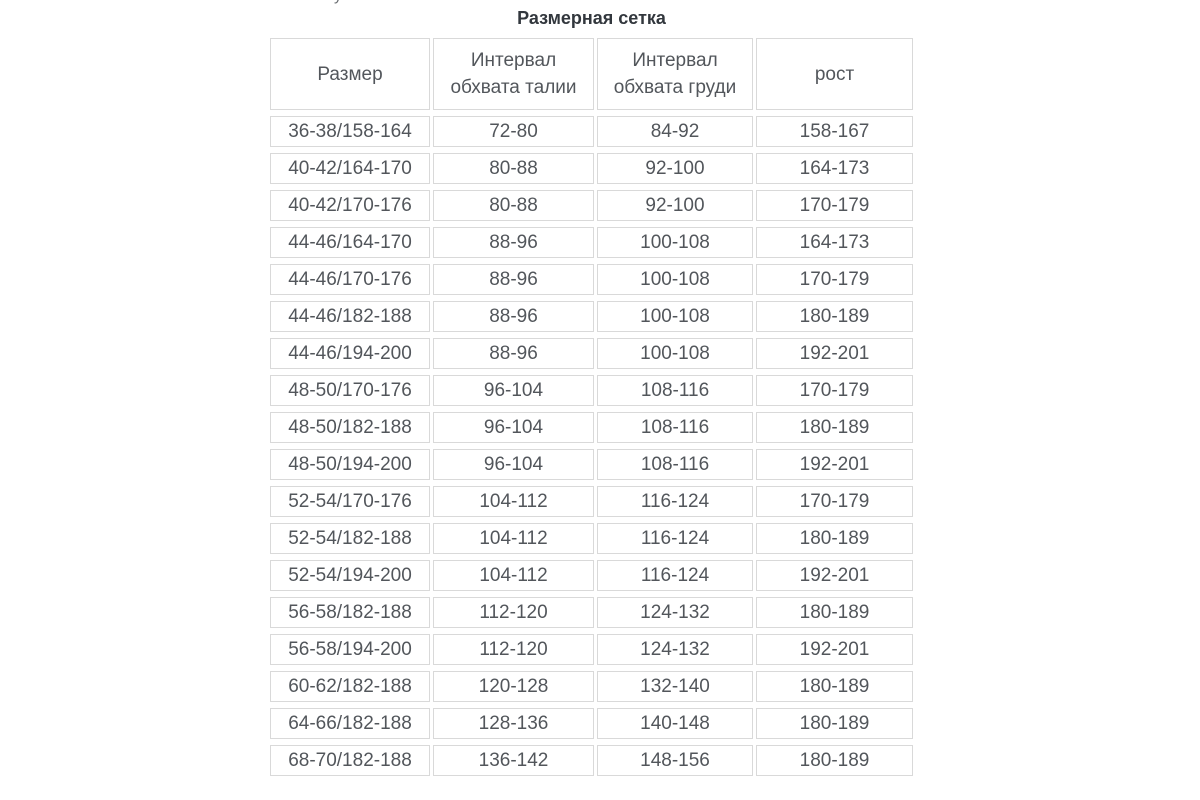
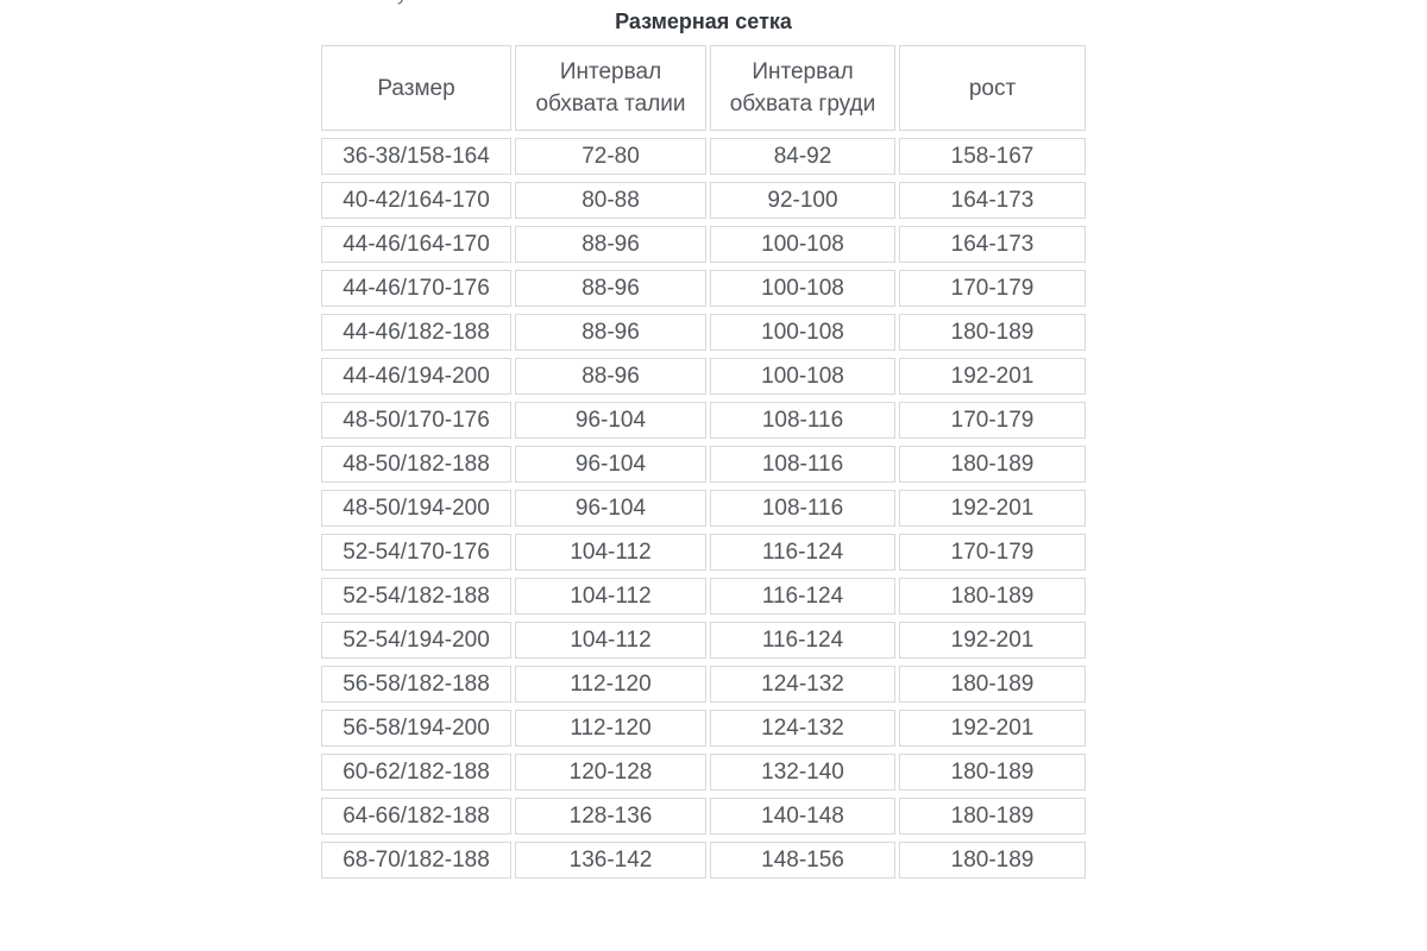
  Размерная сетка
  Размер	Интервал обхвата талии	Интервал обхвата груди	рост
  36-38/158-164	72-80	84-92	158-167
  40-42/164-170	80-88	92-100	164-173
- 40-42/170-176	80-88	92-100	170-179
  44-46/164-170	88-96	100-108	164-173
  44-46/170-176	88-96	100-108	170-179
  44-46/182-188	88-96	100-108	180-189
  44-46/194-200	88-96	100-108	192-201
  48-50/170-176	96-104	108-116	170-179
  48-50/182-188	96-104	108-116	180-189
  48-50/194-200	96-104	108-116	192-201
  52-54/170-176	104-112	116-124	170-179
  52-54/182-188	104-112	116-124	180-189
  52-54/194-200	104-112	116-124	192-201
  56-58/182-188	112-120	124-132	180-189
  56-58/194-200	112-120	124-132	192-201
  60-62/182-188	120-128	132-140	180-189
  64-66/182-188	128-136	140-148	180-189
  68-70/182-188	136-142	148-156	180-189
